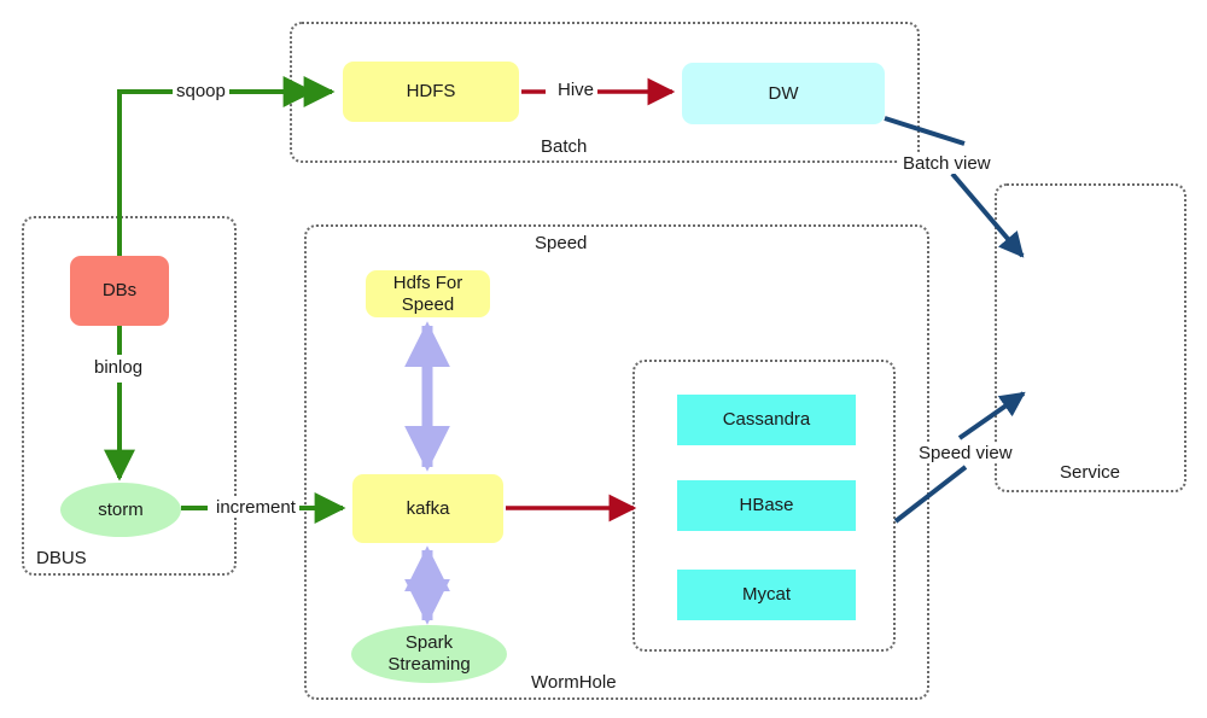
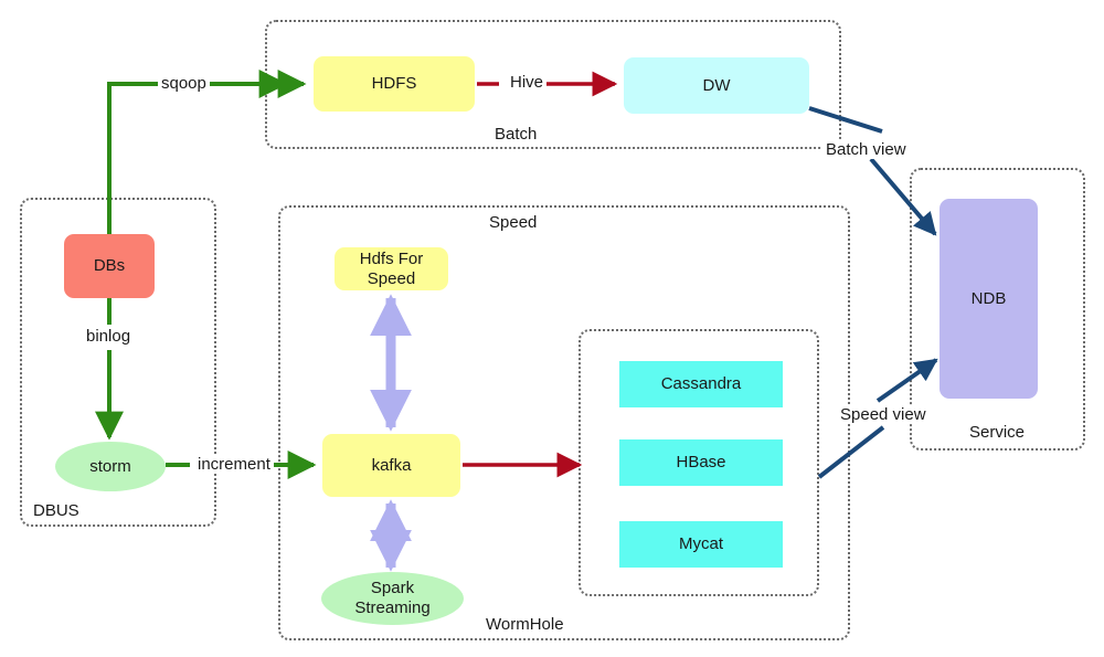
  HDFS
  DW
  DBs
  storm
  Hdfs For
  Speed
  kafka
  Spark
  Streaming
  Cassandra
  HBase
  Mycat
+ NDB
  sqoop
  Hive
  binlog
  increment
  Batch view
  Speed view
  Batch
  DBUS
  Speed
  WormHole
  Service
